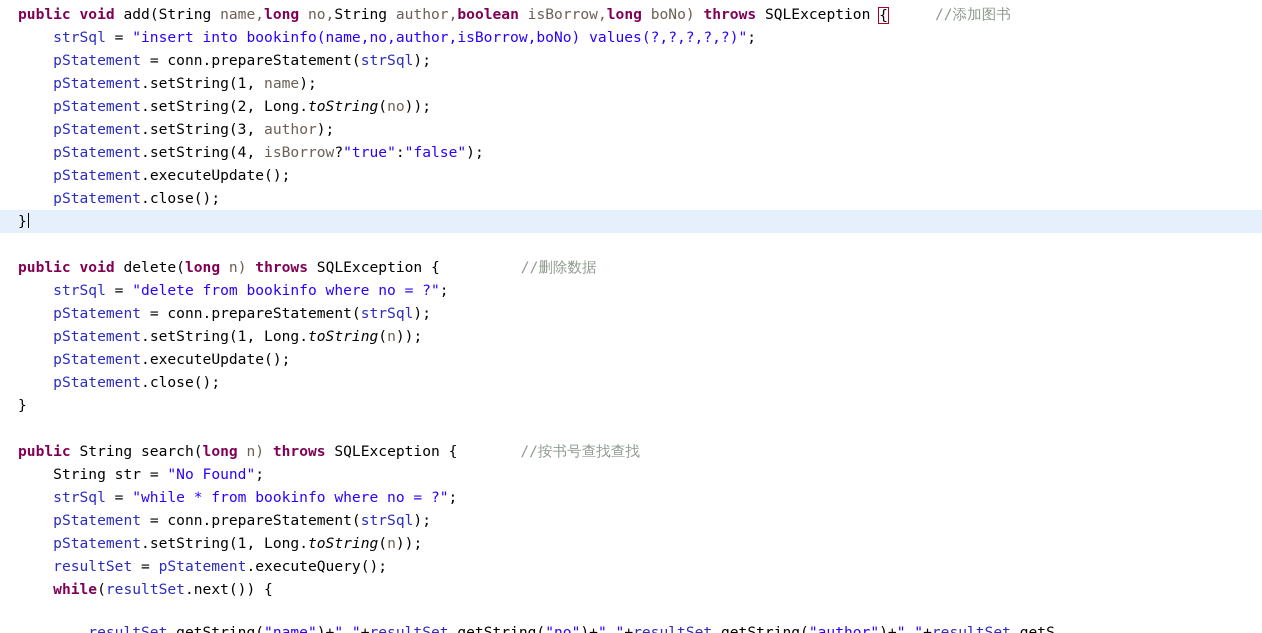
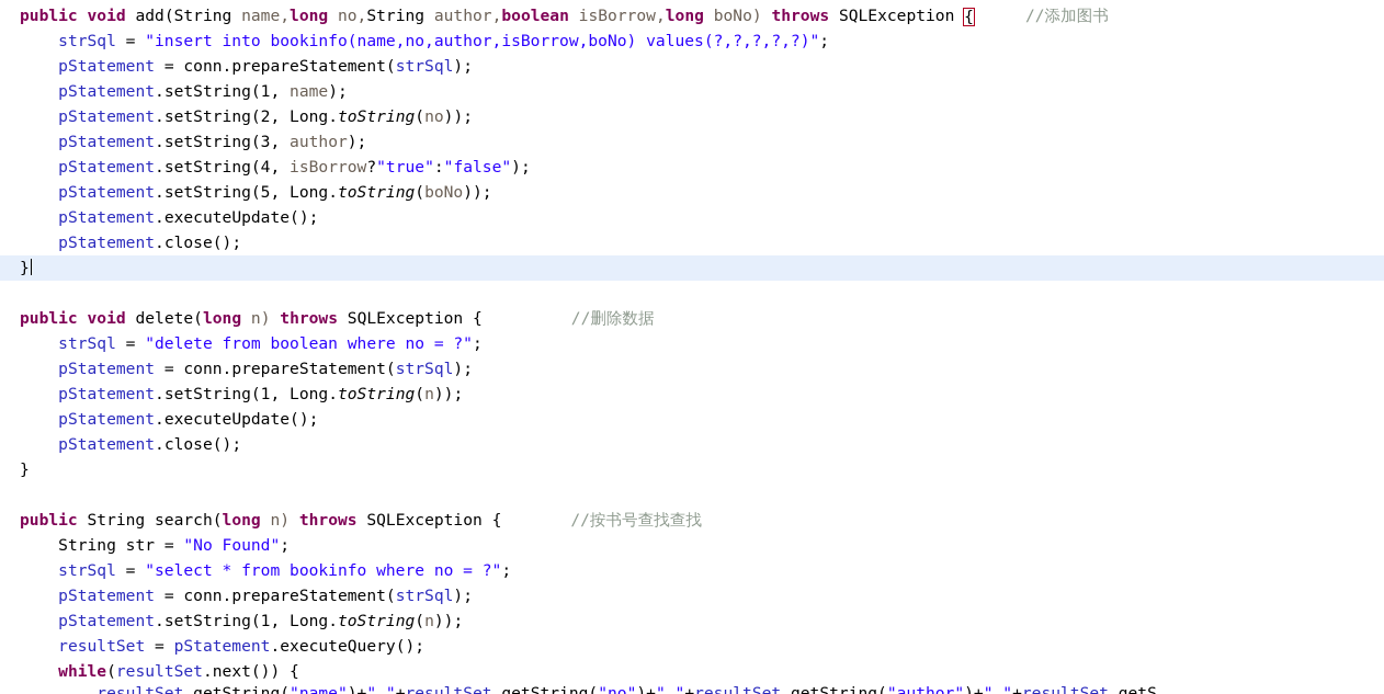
  public void add(String name,long no,String author,boolean isBorrow,long boNo) throws SQLException { //添加图书
  strSql = "insert into bookinfo(name,no,author,isBorrow,boNo) values(?,?,?,?,?)";
  pStatement = conn.prepareStatement(strSql);
  pStatement.setString(1, name);
  pStatement.setString(2, Long.toString(no));
  pStatement.setString(3, author);
  pStatement.setString(4, isBorrow?"true":"false");
+ pStatement.setString(5, Long.toString(boNo));
  pStatement.executeUpdate();
  pStatement.close();
  }
  public void delete(long n) throws SQLException { //删除数据
- strSql = "delete from bookinfo where no = ?";
+ strSql = "delete from boolean where no = ?";
  pStatement = conn.prepareStatement(strSql);
  pStatement.setString(1, Long.toString(n));
  pStatement.executeUpdate();
  pStatement.close();
  }
  public String search(long n) throws SQLException { //按书号查找查找
  String str = "No Found";
- strSql = "while * from bookinfo where no = ?";
+ strSql = "select * from bookinfo where no = ?";
  pStatement = conn.prepareStatement(strSql);
  pStatement.setString(1, Long.toString(n));
  resultSet = pStatement.executeQuery();
  while(resultSet.next()) {
